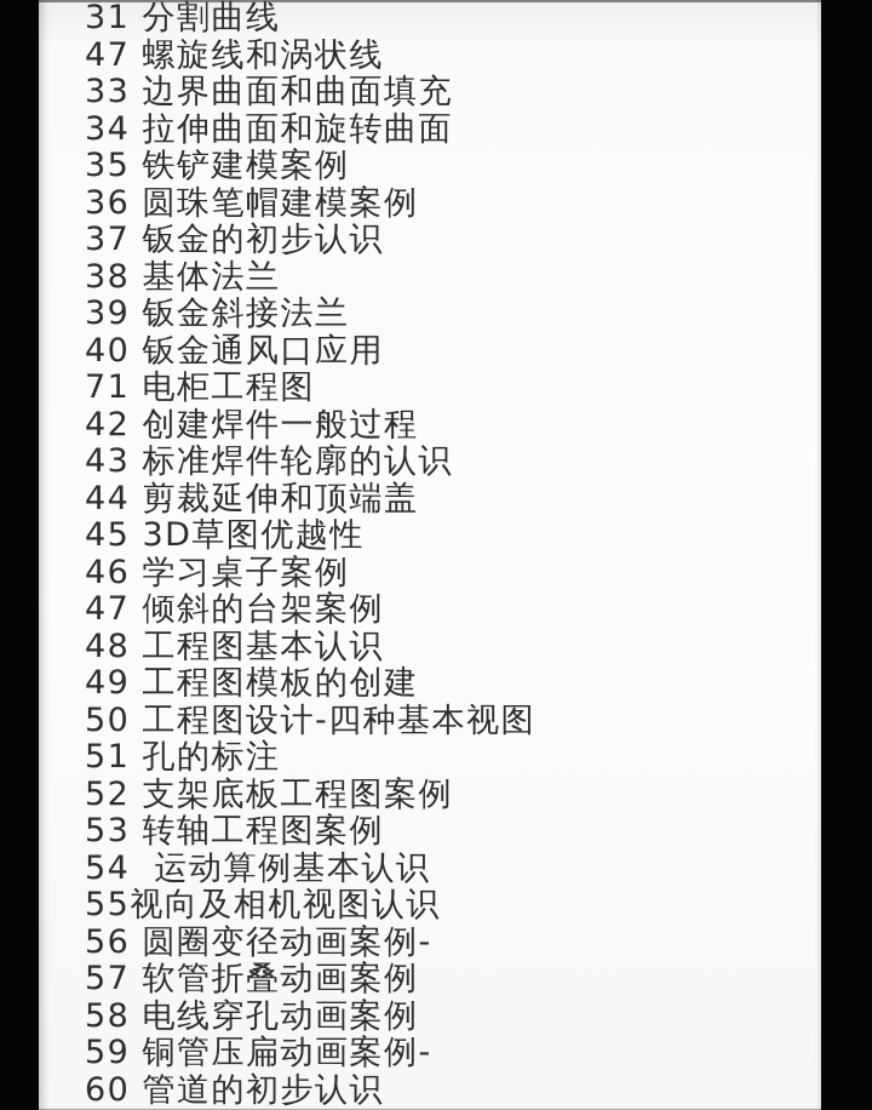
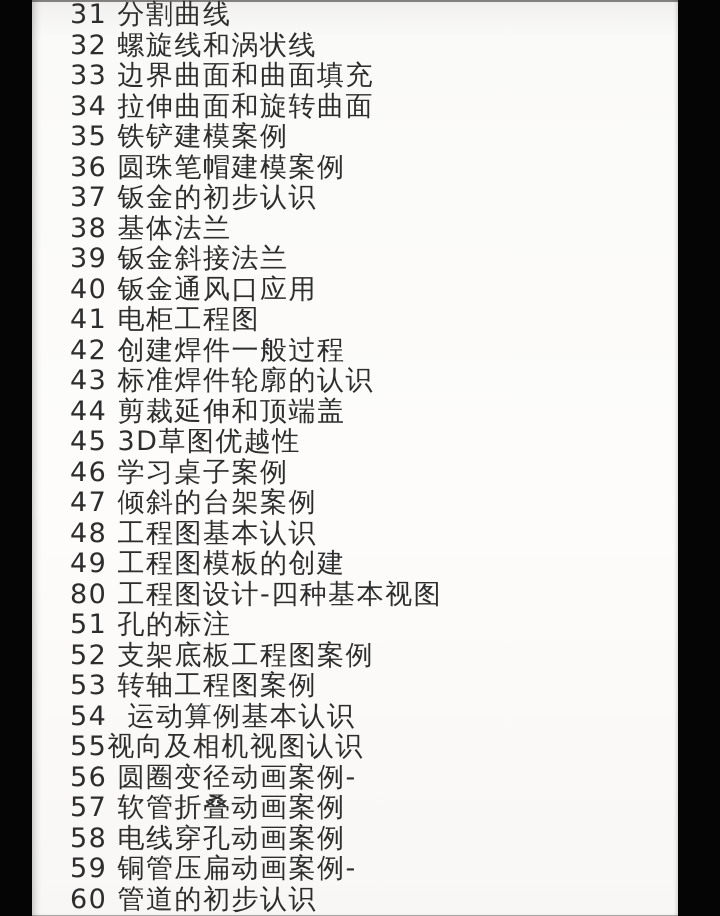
  31 分割曲线
- 47 螺旋线和涡状线
+ 32 螺旋线和涡状线
  33 边界曲面和曲面填充
  34 拉伸曲面和旋转曲面
  35 铁铲建模案例
  36 圆珠笔帽建模案例
  37 钣金的初步认识
  38 基体法兰
  39 钣金斜接法兰
  40 钣金通风口应用
- 71 电柜工程图
+ 41 电柜工程图
  42 创建焊件一般过程
  43 标准焊件轮廓的认识
  44 剪裁延伸和顶端盖
  45 3D草图优越性
  46 学习桌子案例
  47 倾斜的台架案例
  48 工程图基本认识
  49 工程图模板的创建
- 50 工程图设计-四种基本视图
+ 80 工程图设计-四种基本视图
  51 孔的标注
  52 支架底板工程图案例
  53 转轴工程图案例
  54 运动算例基本认识
  55视向及相机视图认识
  56 圆圈变径动画案例-
  57 软管折叠动画案例
  58 电线穿孔动画案例
  59 铜管压扁动画案例-
  60 管道的初步认识
